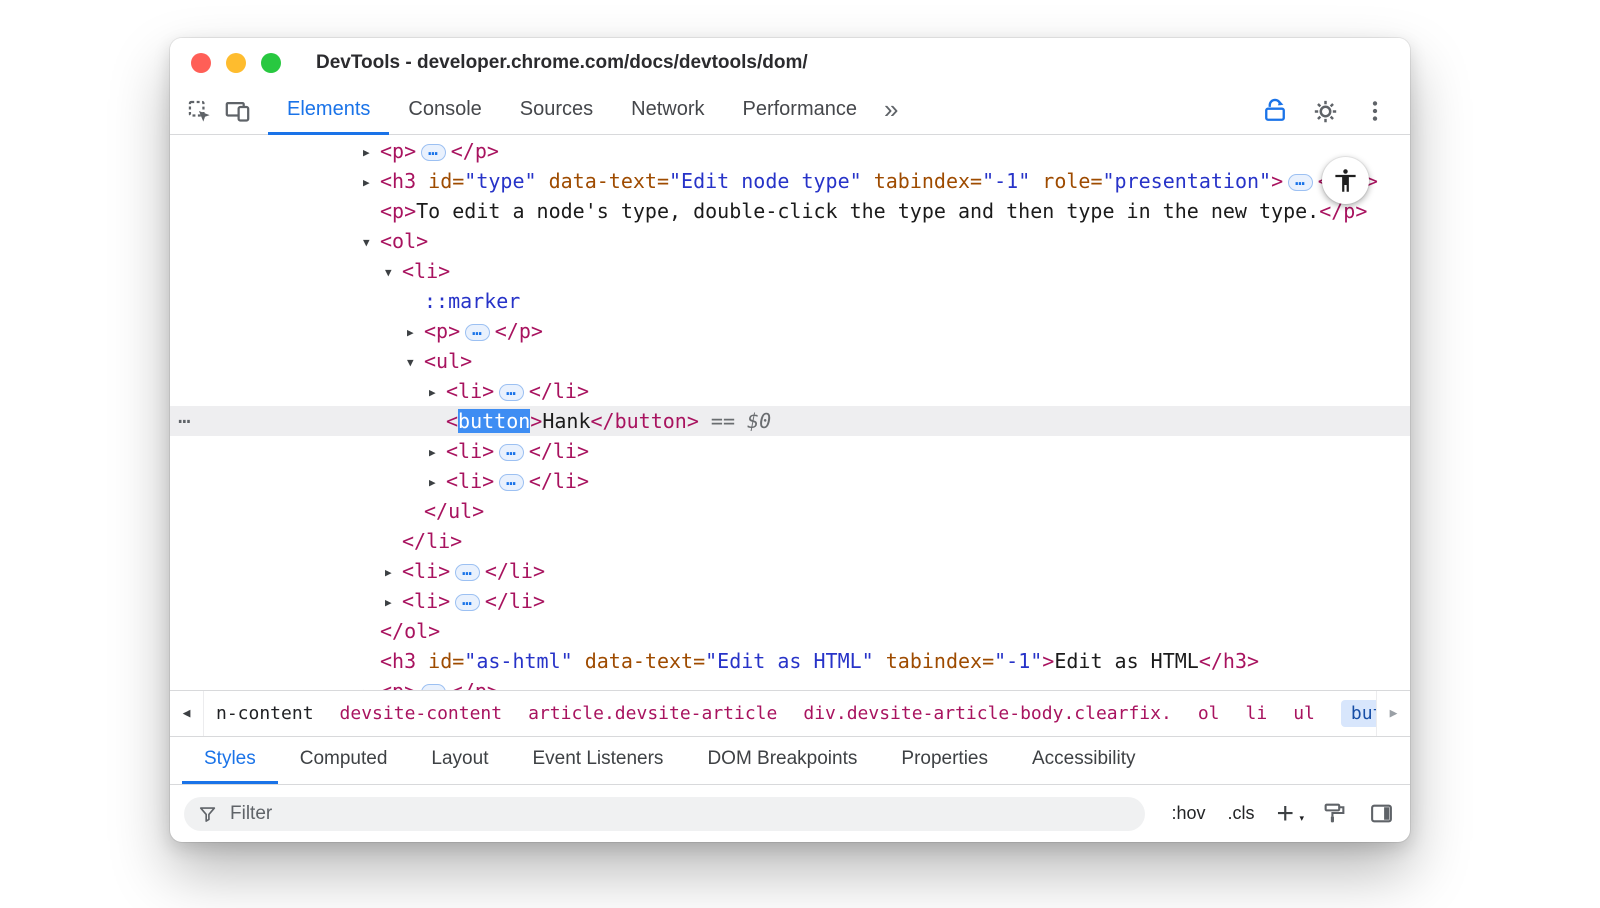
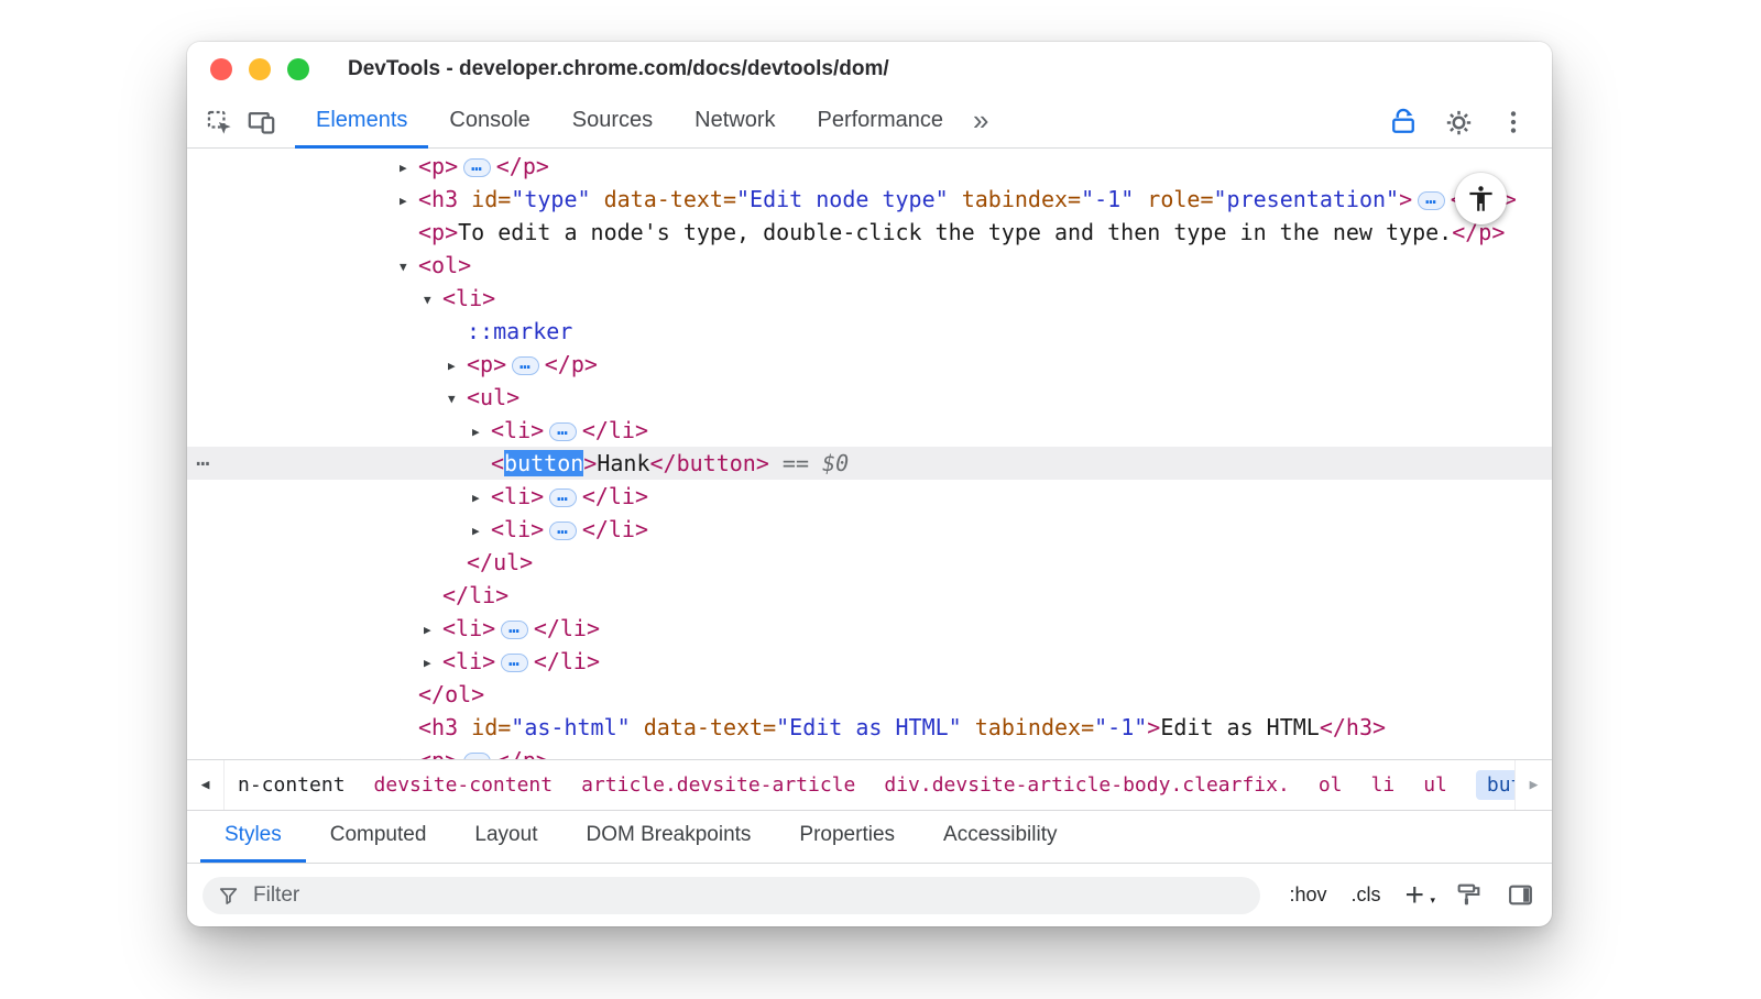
  DevTools - developer.chrome.com/docs/devtools/dom/
  Elements
  Console
  Sources
  Network
  Performance
  »
  ▶ <p> … </p>
  ▶ <h3 id="type" data-text="Edit node type" tabindex="-1" role="presentation"> … >
  <p>To edit a node's type, double-click the type and then type in the new type.</p>
  ▼ <ol>
  ▼ <li>
  ::marker
  ▶ <p> … </p>
  ▼ <ul>
  ▶ <li> … </li>
  ⋯
  <button>Hank</button> == $0
  ▶ <li> … </li>
  ▶ <li> … </li>
  </ul>
  </li>
  ▶ <li> … </li>
  ▶ <li> … </li>
  </ol>
  <h3 id="as-html" data-text="Edit as HTML" tabindex="-1">Edit as HTML</h3>
  ◀
  n-content
  devsite-content
  article.devsite-article
  div.devsite-article-body.clearfix.
  ol
  li
  ul
  ▶
  Styles
  Computed
  Layout
- Event Listeners
  DOM Breakpoints
  Properties
  Accessibility
  Filter
  :hov
  .cls
  +
  ▾
